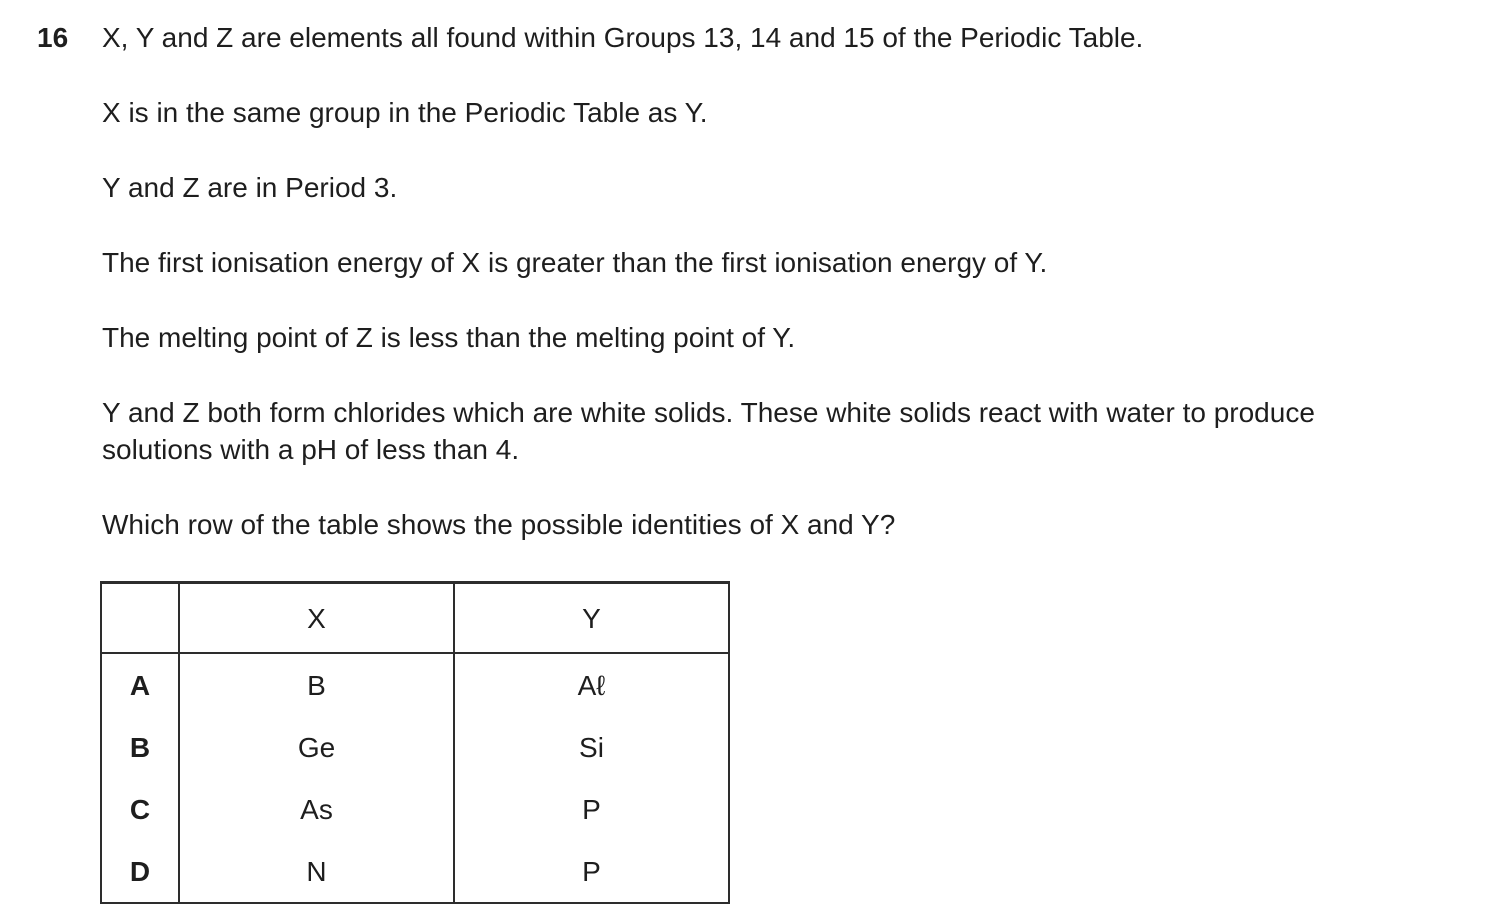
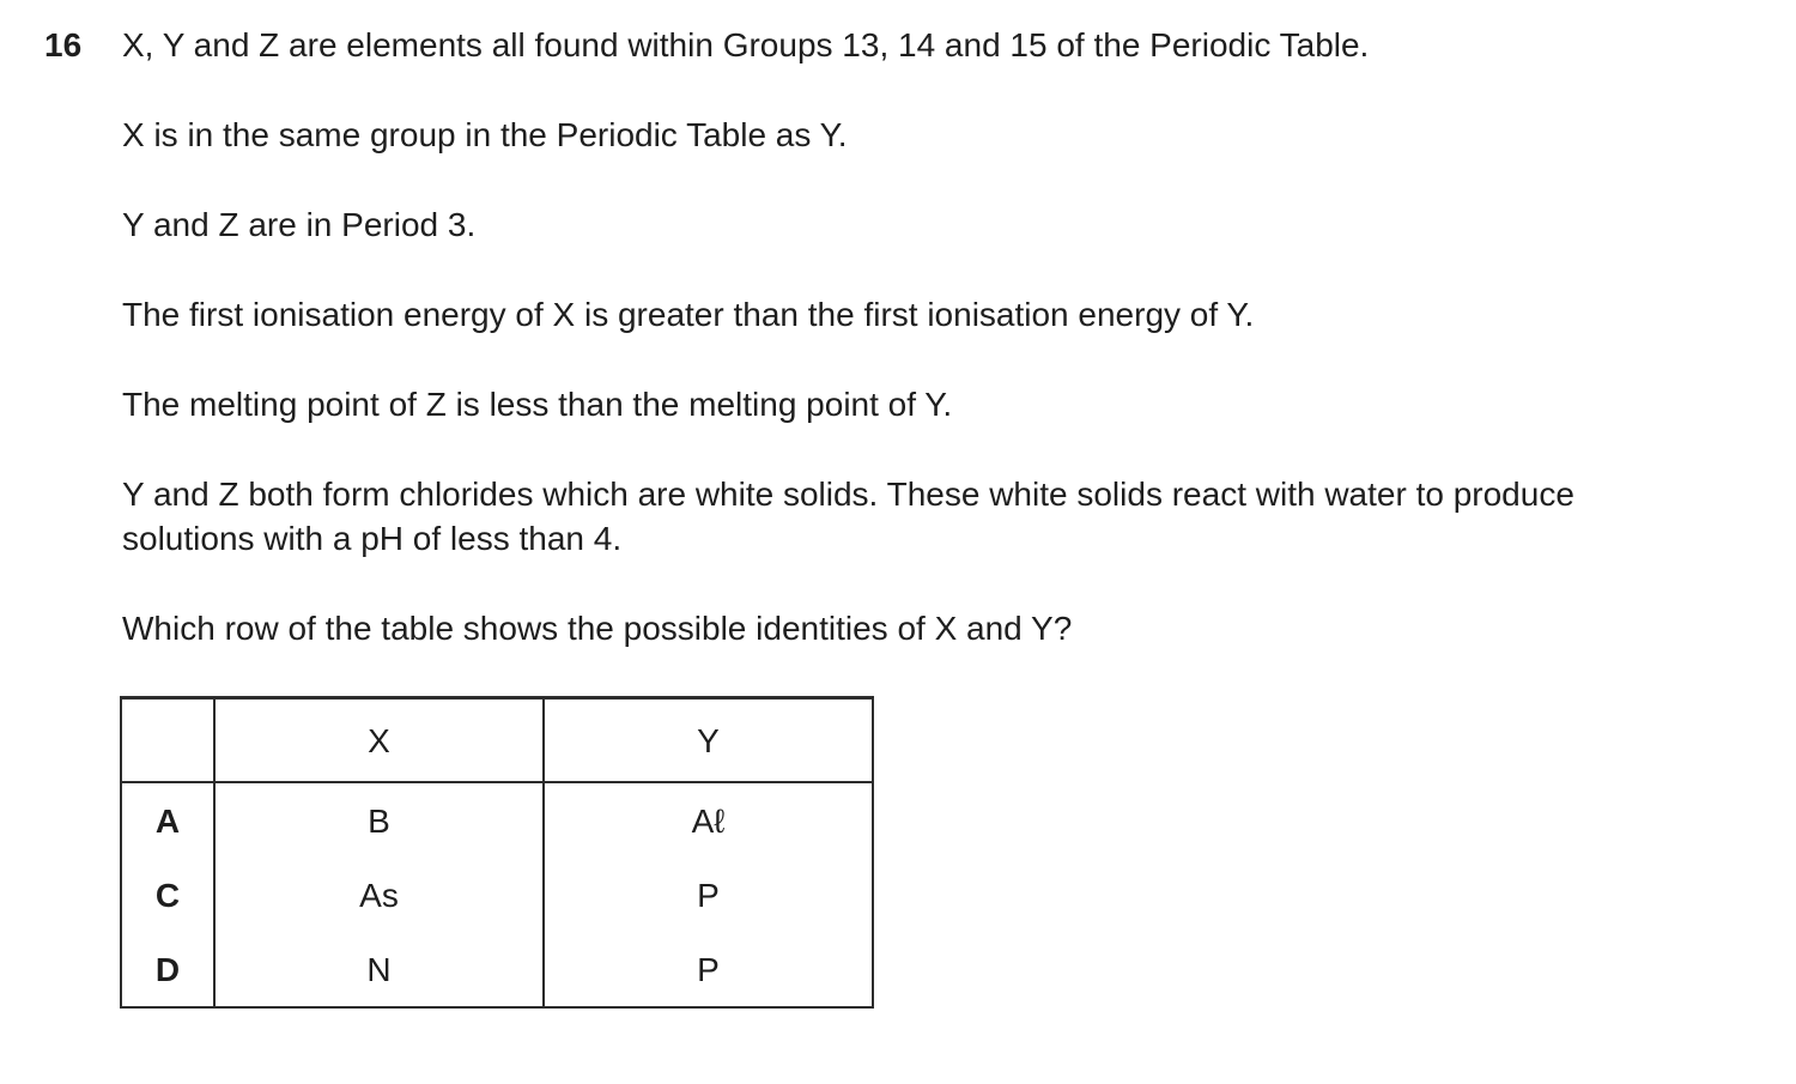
  16
  X, Y and Z are elements all found within Groups 13, 14 and 15 of the Periodic Table.
  X is in the same group in the Periodic Table as Y.
  Y and Z are in Period 3.
  The first ionisation energy of X is greater than the first ionisation energy of Y.
  The melting point of Z is less than the melting point of Y.
  Y and Z both form chlorides which are white solids. These white solids react with water to produce solutions with a pH of less than 4.
  Which row of the table shows the possible identities of X and Y?
  	X	Y
  A	B	Aℓ
- B	Ge	Si
  C	As	P
  D	N	P
